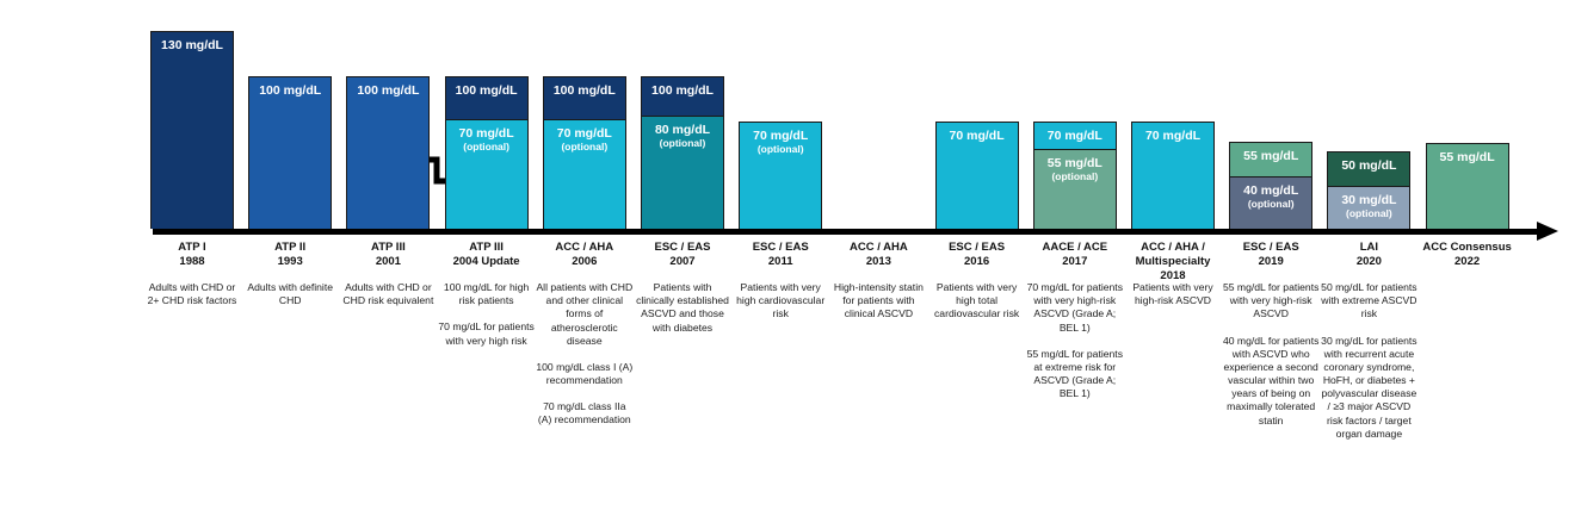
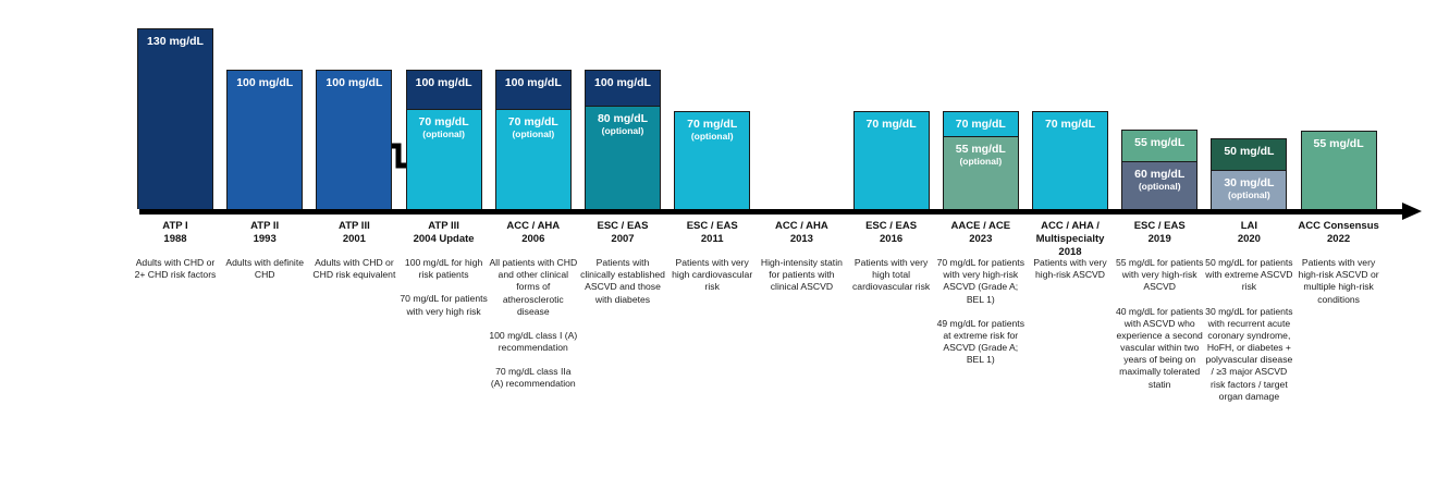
  130 mg/dL
  ATP I
  1988
  Adults with CHD or 2+ CHD risk factors
  100 mg/dL
  ATP II
  1993
  Adults with definite CHD
  100 mg/dL
  ATP III
  2001
  Adults with CHD or CHD risk equivalent
  100 mg/dL
  70 mg/dL
  (optional)
  ATP III
  2004 Update
  100 mg/dL for high risk patients
  70 mg/dL for patients with very high risk
  100 mg/dL
  70 mg/dL
  (optional)
  ACC / AHA
  2006
  All patients with CHD and other clinical forms of atherosclerotic disease
  100 mg/dL class I (A) recommendation
  70 mg/dL class IIa (A) recommendation
  100 mg/dL
  80 mg/dL
  (optional)
  ESC / EAS
  2007
  Patients with clinically established ASCVD and those with diabetes
  70 mg/dL
  (optional)
  ESC / EAS
  2011
  Patients with very high cardiovascular risk
  ACC / AHA
  2013
  High-intensity statin for patients with clinical ASCVD
  70 mg/dL
  ESC / EAS
  2016
  Patients with very high total cardiovascular risk
  70 mg/dL
  55 mg/dL
  (optional)
  AACE / ACE
- 2017
+ 2023
  70 mg/dL for patients with very high-risk ASCVD (Grade A; BEL 1)
- 55 mg/dL for patients at extreme risk for ASCVD (Grade A; BEL 1)
+ 49 mg/dL for patients at extreme risk for ASCVD (Grade A; BEL 1)
  70 mg/dL
  ACC / AHA / Multispecialty
  2018
  Patients with very high-risk ASCVD
  55 mg/dL
- 40 mg/dL
+ 60 mg/dL
  (optional)
  ESC / EAS
  2019
  55 mg/dL for patients with very high-risk ASCVD
  40 mg/dL for patients with ASCVD who experience a second vascular within two years of being on maximally tolerated statin
  50 mg/dL
  30 mg/dL
  (optional)
  LAI
  2020
  50 mg/dL for patients with extreme ASCVD risk
  30 mg/dL for patients with recurrent acute coronary syndrome, HoFH, or diabetes + polyvascular disease / ≥3 major ASCVD risk factors / target organ damage
  55 mg/dL
  ACC Consensus
  2022
+ Patients with very high-risk ASCVD or multiple high-risk conditions
